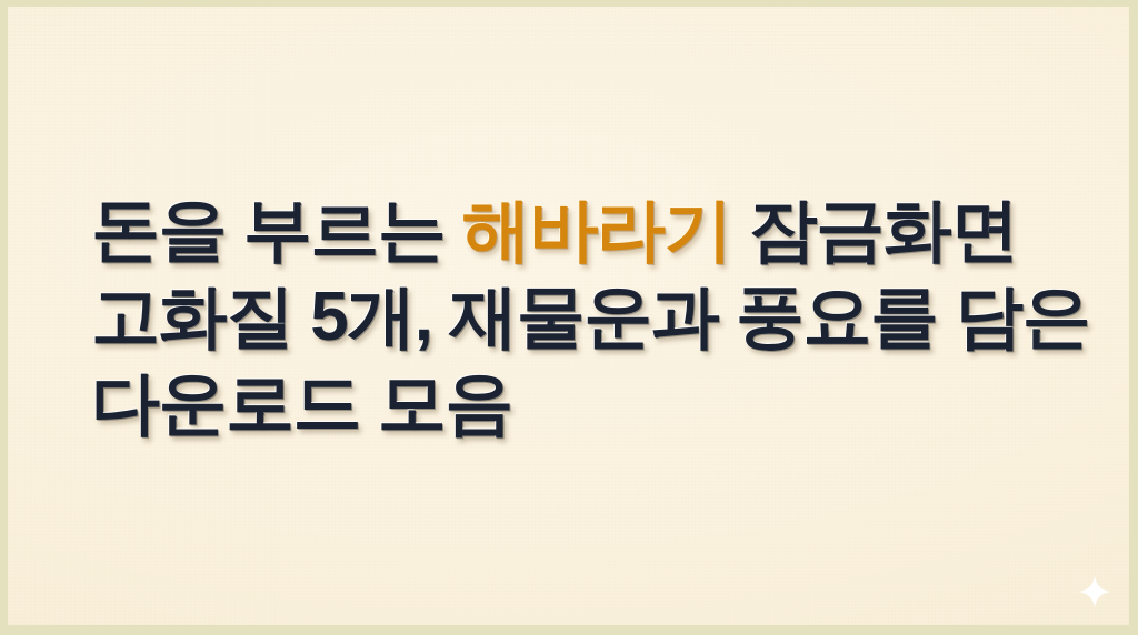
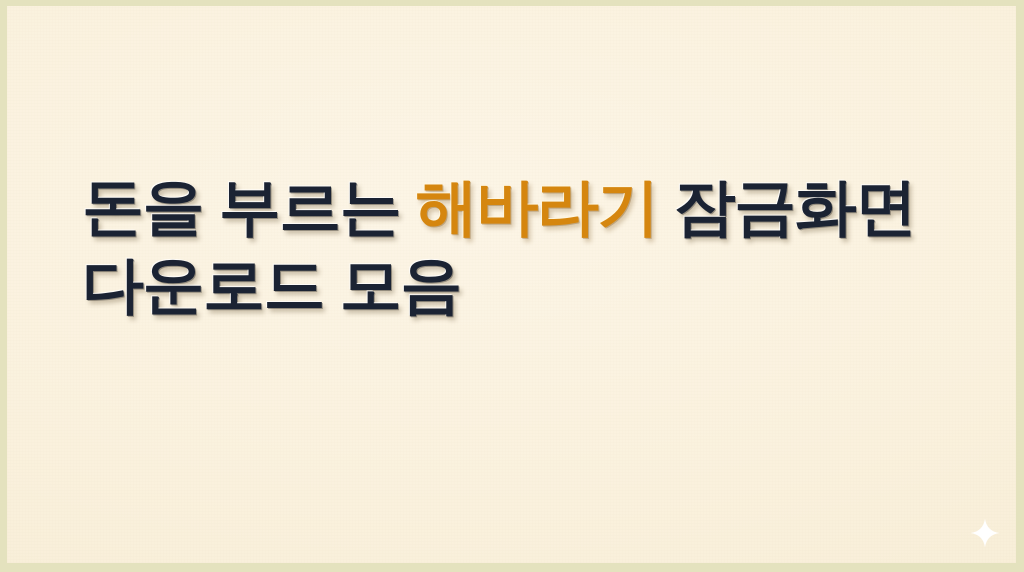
  돈을 부르는 해바라기 잠금화면
- 고화질 5개, 재물운과 풍요를 담은
  다운로드 모음
